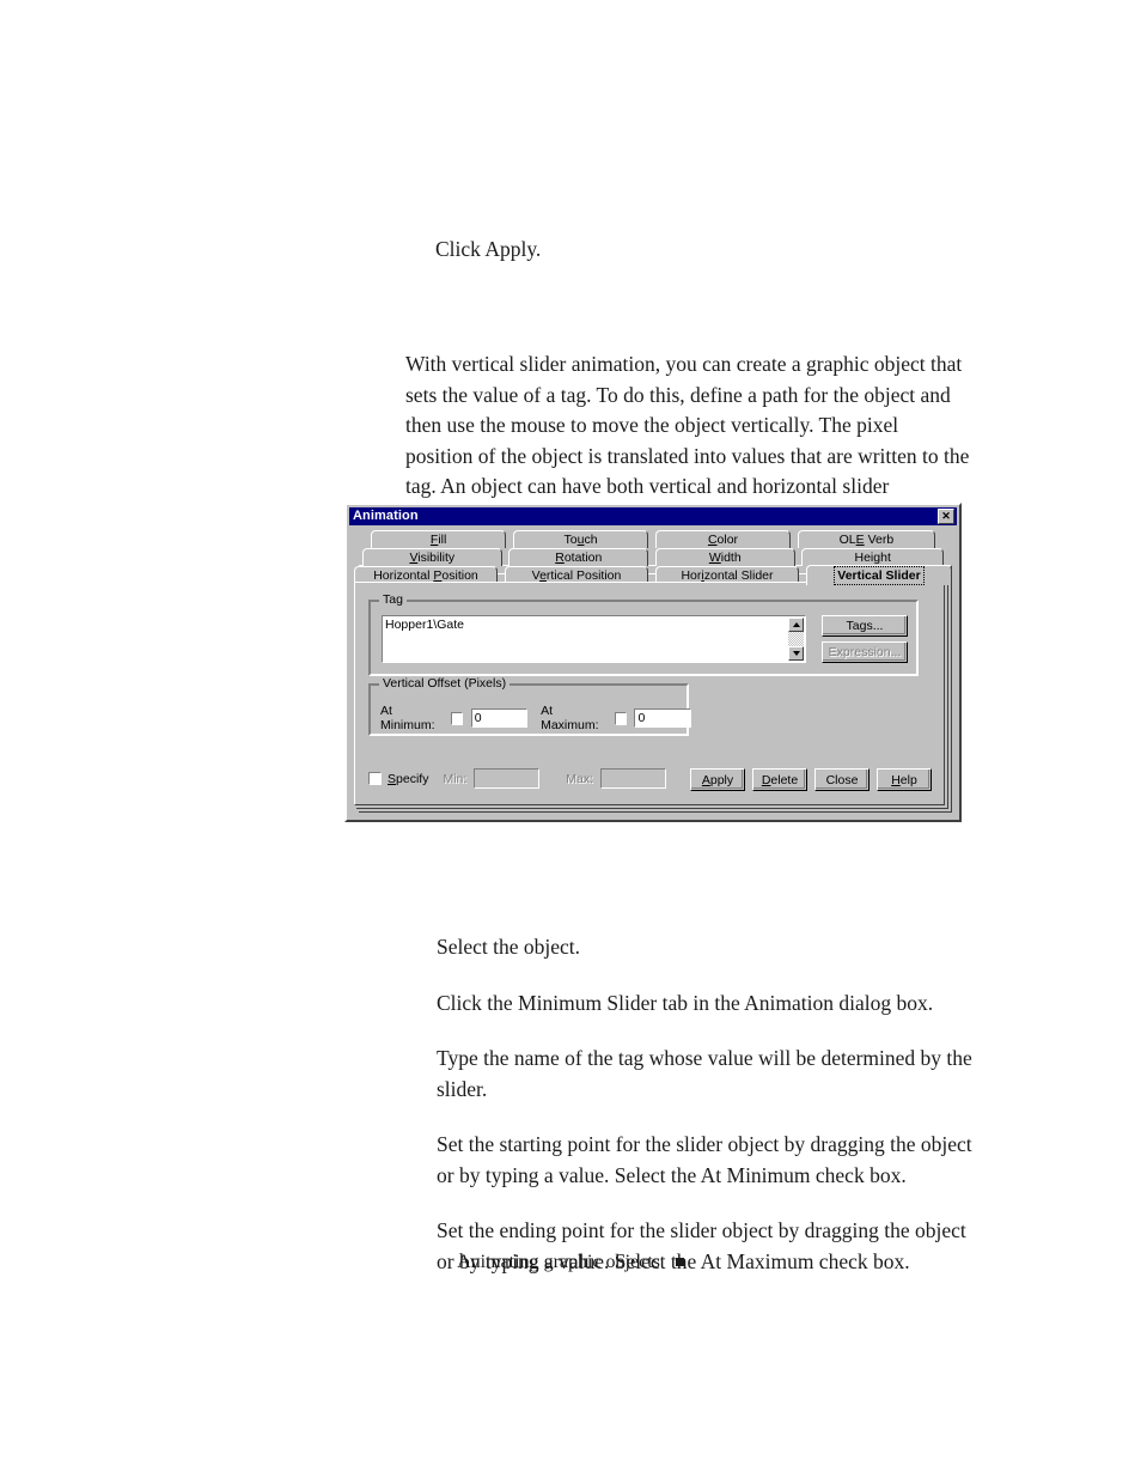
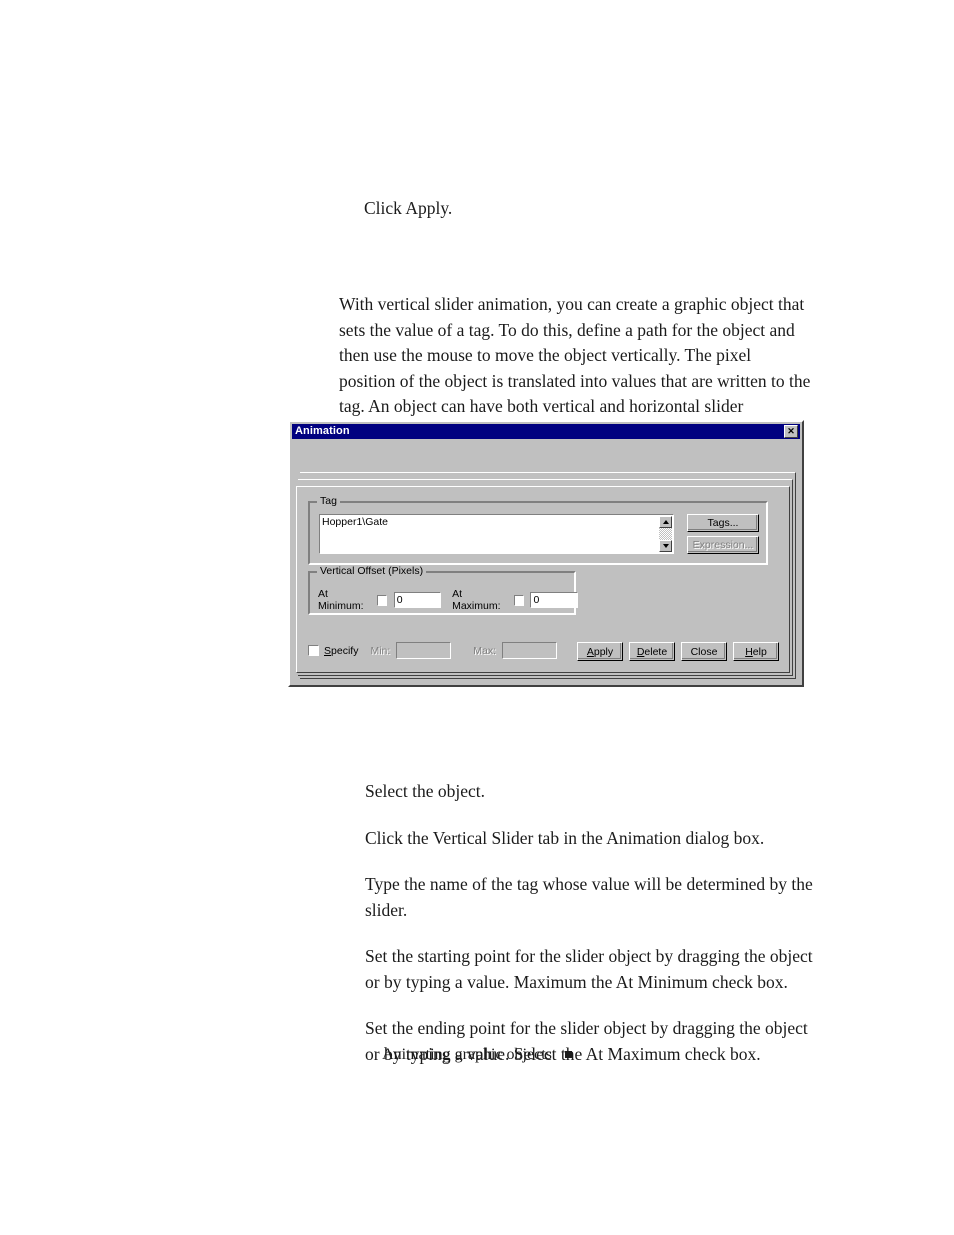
  Click Apply.
  With vertical slider animation, you can create a graphic object that sets the value of a tag. To do this, define a path for the object and then use the mouse to move the object vertically. The pixel position of the object is translated into values that are written to the tag. An object can have both vertical and horizontal slider
  Animation
  ✕
- Fill
- Touch
- Color
- OLE Verb
- Visibility
- Rotation
- Width
- Height
- Horizontal Position
- Vertical Position
- Horizontal Slider
- Vertical Slider
  Tag
  Hopper1\Gate
  Tags...
  Expression...
  Vertical Offset (Pixels)
  At Minimum:
  0
  At Maximum:
  0
  Specify
  Min:
  Max:
  Apply
  Delete
  Close
  Help
  Select the object.
- Click the Minimum Slider tab in the Animation dialog box.
+ Click the Vertical Slider tab in the Animation dialog box.
  Type the name of the tag whose value will be determined by the slider.
- Set the starting point for the slider object by dragging the object or by typing a value. Select the At Minimum check box.
+ Set the starting point for the slider object by dragging the object or by typing a value. Maximum the At Minimum check box.
  Set the ending point for the slider object by dragging the object or by typing a value. Select te At Maximum check box.
  Animating graphic objects
